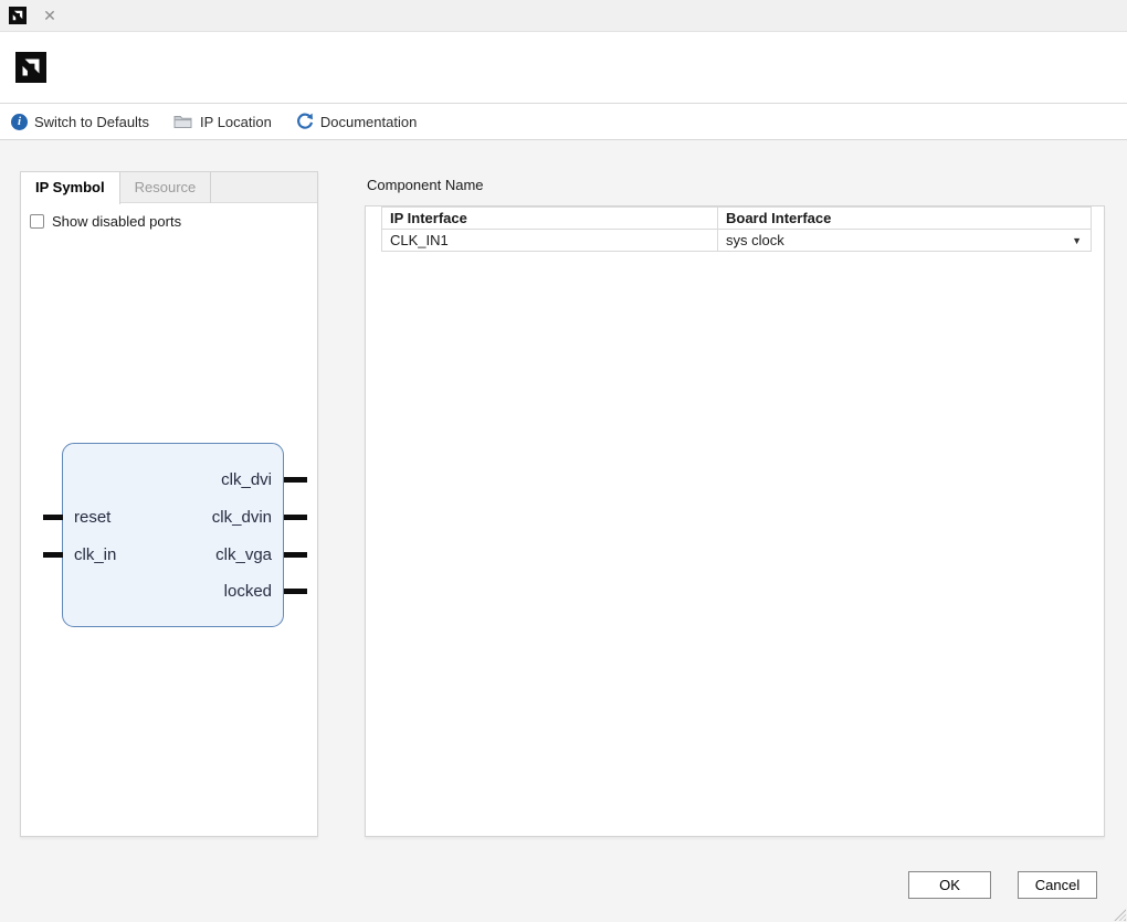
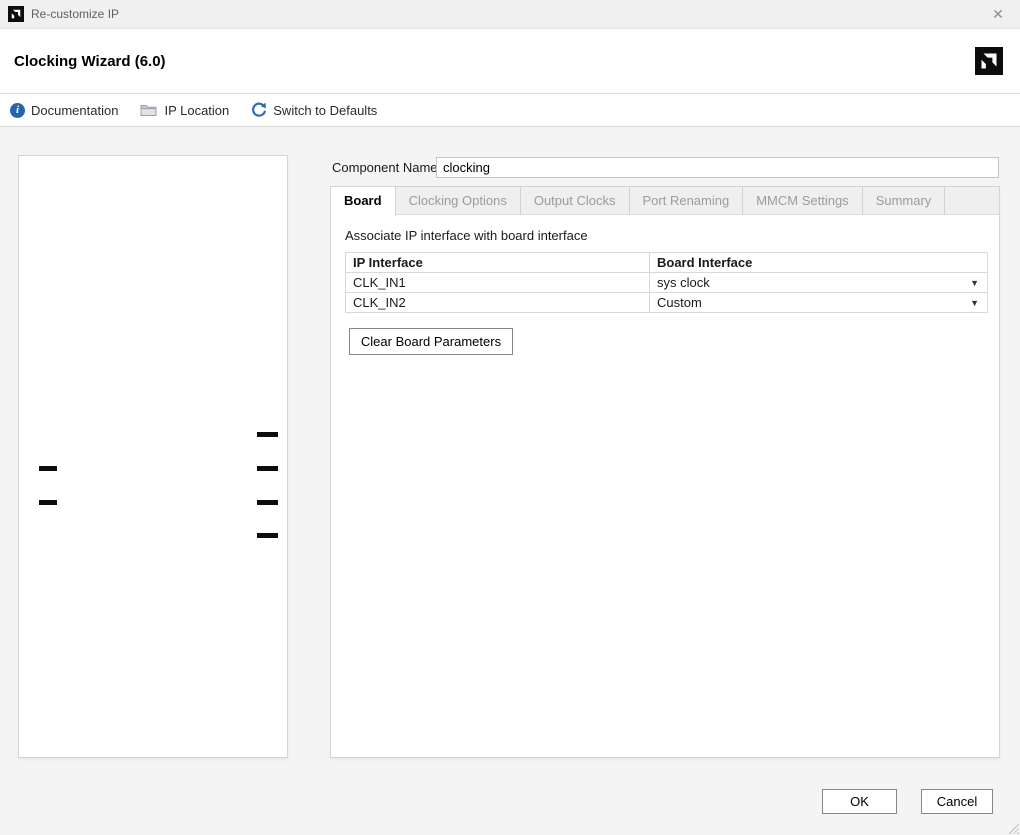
+ Re-customize IP
  ✕
+ Clocking Wizard (6.0)
  i
- Switch to Defaults
+ Documentation
  IP Location
- Documentation
+ Switch to Defaults
- IP Symbol
- Resource
- Show disabled ports
- reset
- clk_in
- clk_dvi
- clk_dvin
- clk_vga
- locked
  Component Name
+ clocking
+ Board
+ Clocking Options
+ Output Clocks
+ Port Renaming
+ MMCM Settings
+ Summary
+ Associate IP interface with board interface
  IP Interface	Board Interface
  CLK_IN1	sys clock ▼
+ CLK_IN2	Custom ▼
+ Clear Board Parameters
  OK
  Cancel
